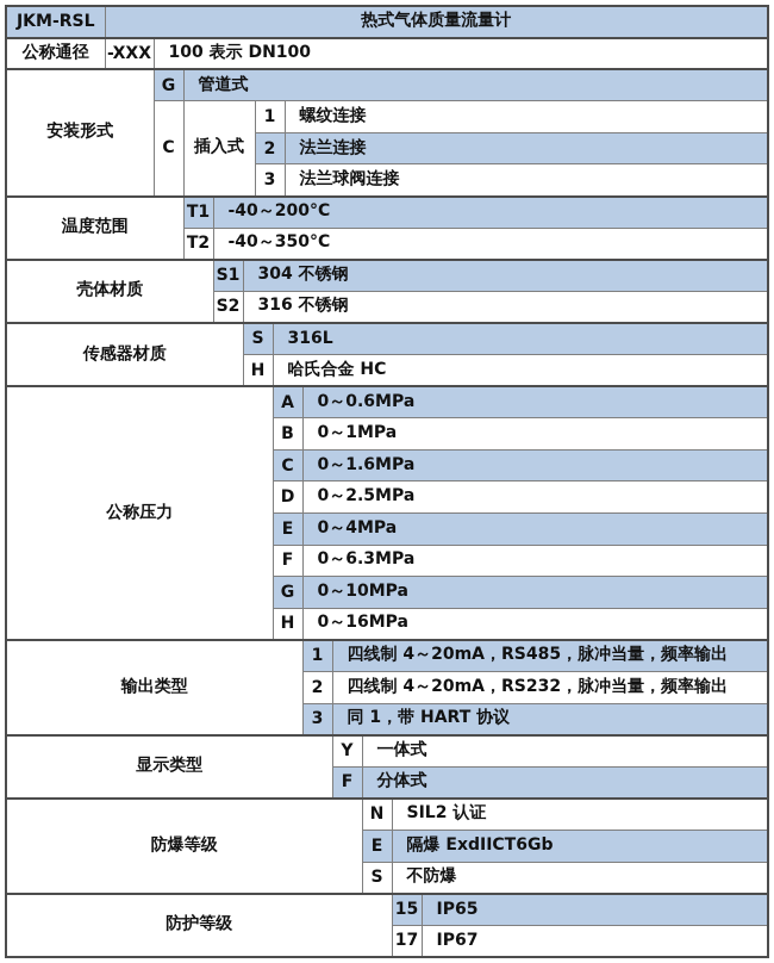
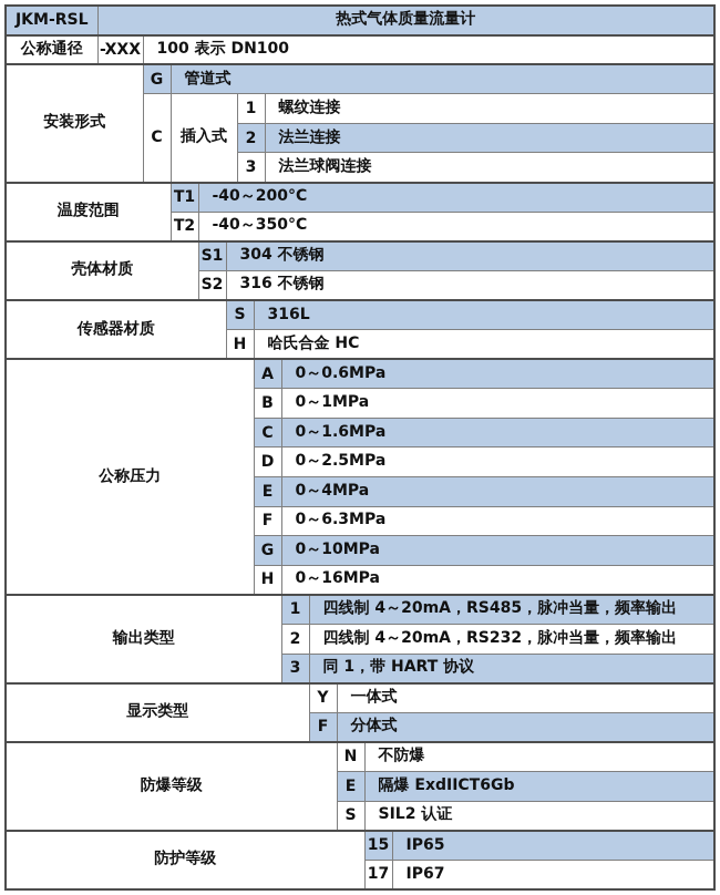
  JKM-RSL	热式气体质量流量计
  公称通径	-XXX	100 表示 DN100
  安装形式	G	管道式
  C	插入式	1	螺纹连接
  2	法兰连接
  3	法兰球阀连接
  温度范围	T1	-40～200°C
  T2	-40～350°C
  壳体材质	S1	304 不锈钢
  S2	316 不锈钢
  传感器材质	S	316L
  H	哈氏合金 HC
  公称压力	A	0～0.6MPa
  B	0～1MPa
  C	0～1.6MPa
  D	0～2.5MPa
  E	0～4MPa
  F	0～6.3MPa
  G	0～10MPa
  H	0～16MPa
  输出类型	1	四线制 4～20mA，RS485，脉冲当量，频率输出
  2	四线制 4～20mA，RS232，脉冲当量，频率输出
  3	同 1，带 HART 协议
  显示类型	Y	一体式
  F	分体式
- 防爆等级	N	SIL2 认证
+ 防爆等级	N	不防爆
  E	隔爆 ExdIICT6Gb
- S	不防爆
+ S	SIL2 认证
  防护等级	15	IP65
  17	IP67
